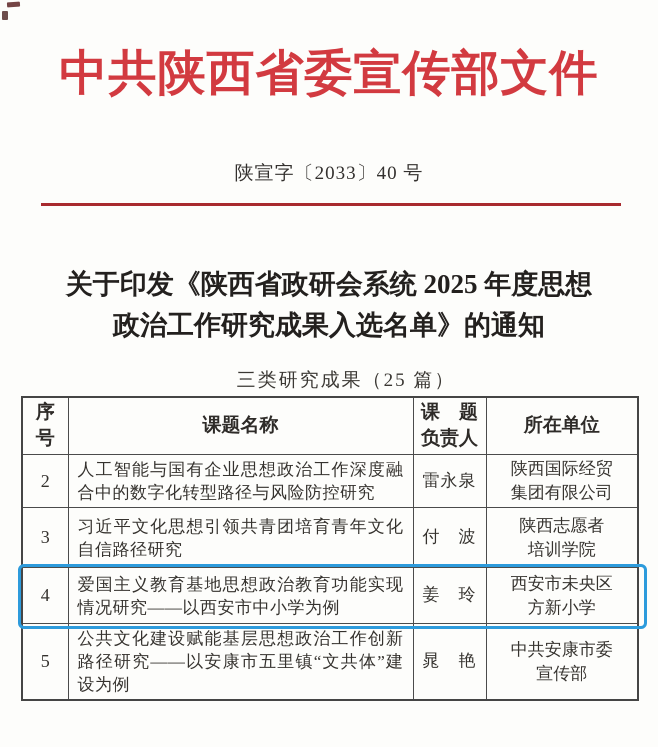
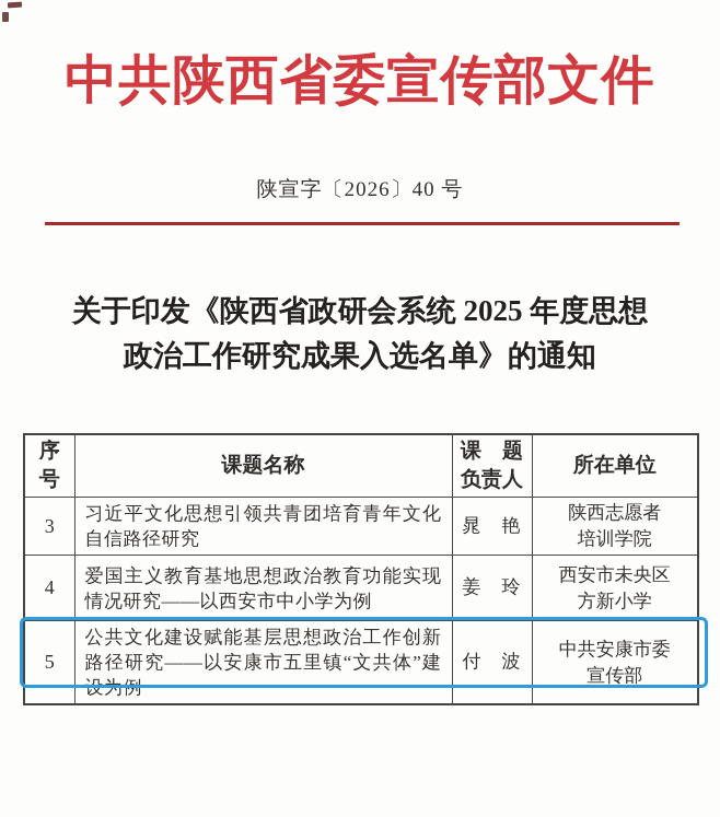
  中共陕西省委宣传部文件
- 陕宣字〔2033〕40 号
+ 陕宣字〔2026〕40 号
  关于印发《陕西省政研会系统 2025 年度思想
  政治工作研究成果入选名单》的通知
- 三类研究成果（25 篇）
  序 号	课题名称	课 题 负责人	所在单位
- 2	人工智能与国有企业思想政治工作深度融合中的数字化转型路径与风险防控研究	雷永泉	陕西国际经贸 集团有限公司
- 3	习近平文化思想引领共青团培育青年文化自信路径研究	付 波	陕西志愿者 培训学院
+ 3	习近平文化思想引领共青团培育青年文化自信路径研究	晁 艳	陕西志愿者 培训学院
  4	爱国主义教育基地思想政治教育功能实现情况研究——以西安市中小学为例	姜 玲	西安市未央区 方新小学
- 5	公共文化建设赋能基层思想政治工作创新路径研究——以安康市五里镇“文共体”建设为例	晁 艳	中共安康市委 宣传部
+ 5	公共文化建设赋能基层思想政治工作创新路径研究——以安康市五里镇“文共体”建设为例	付 波	中共安康市委 宣传部
